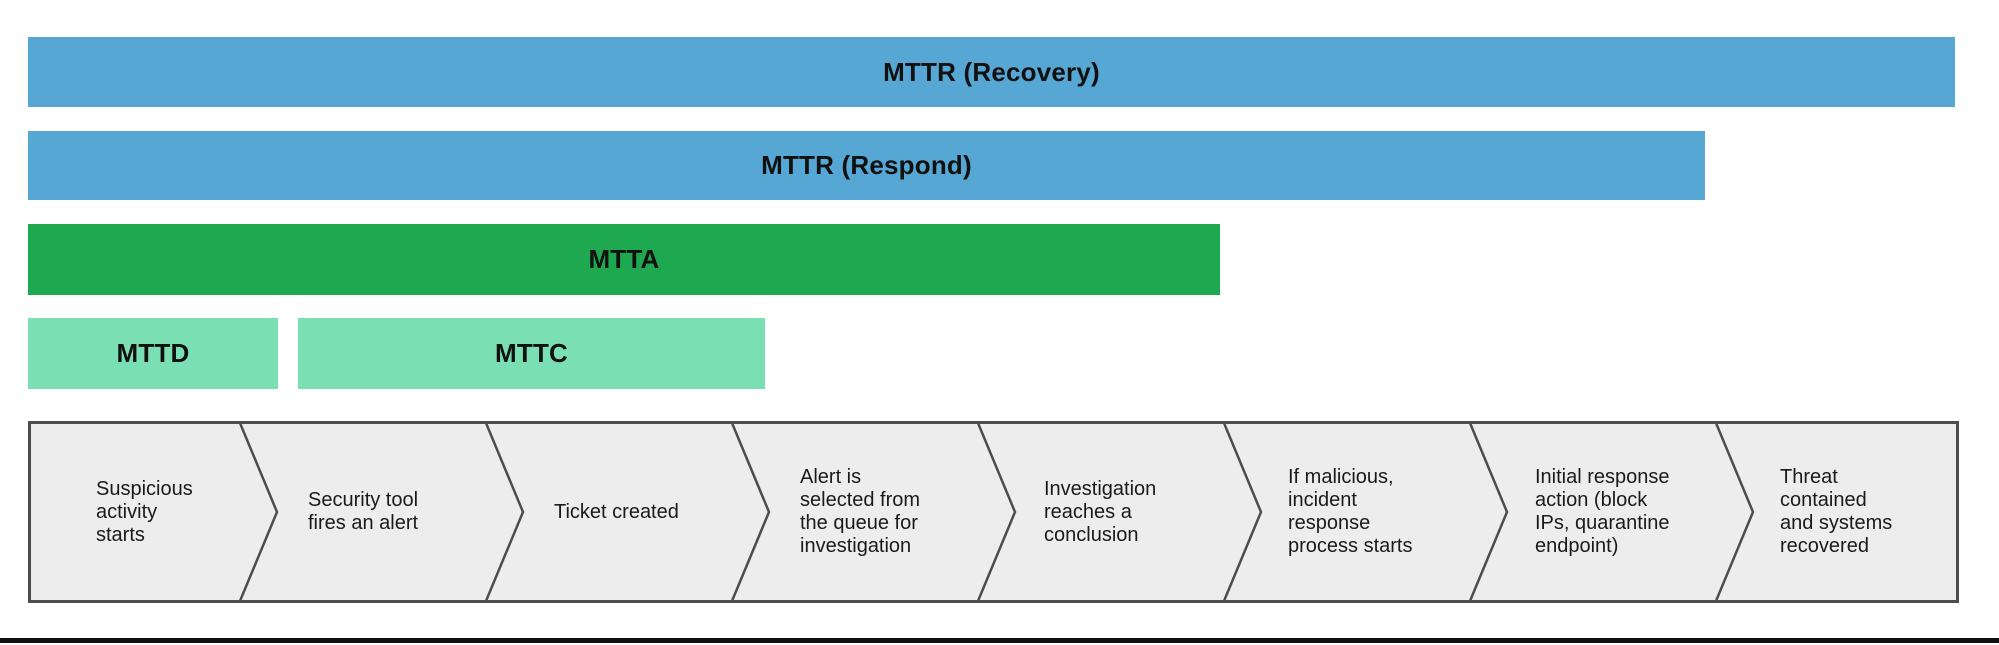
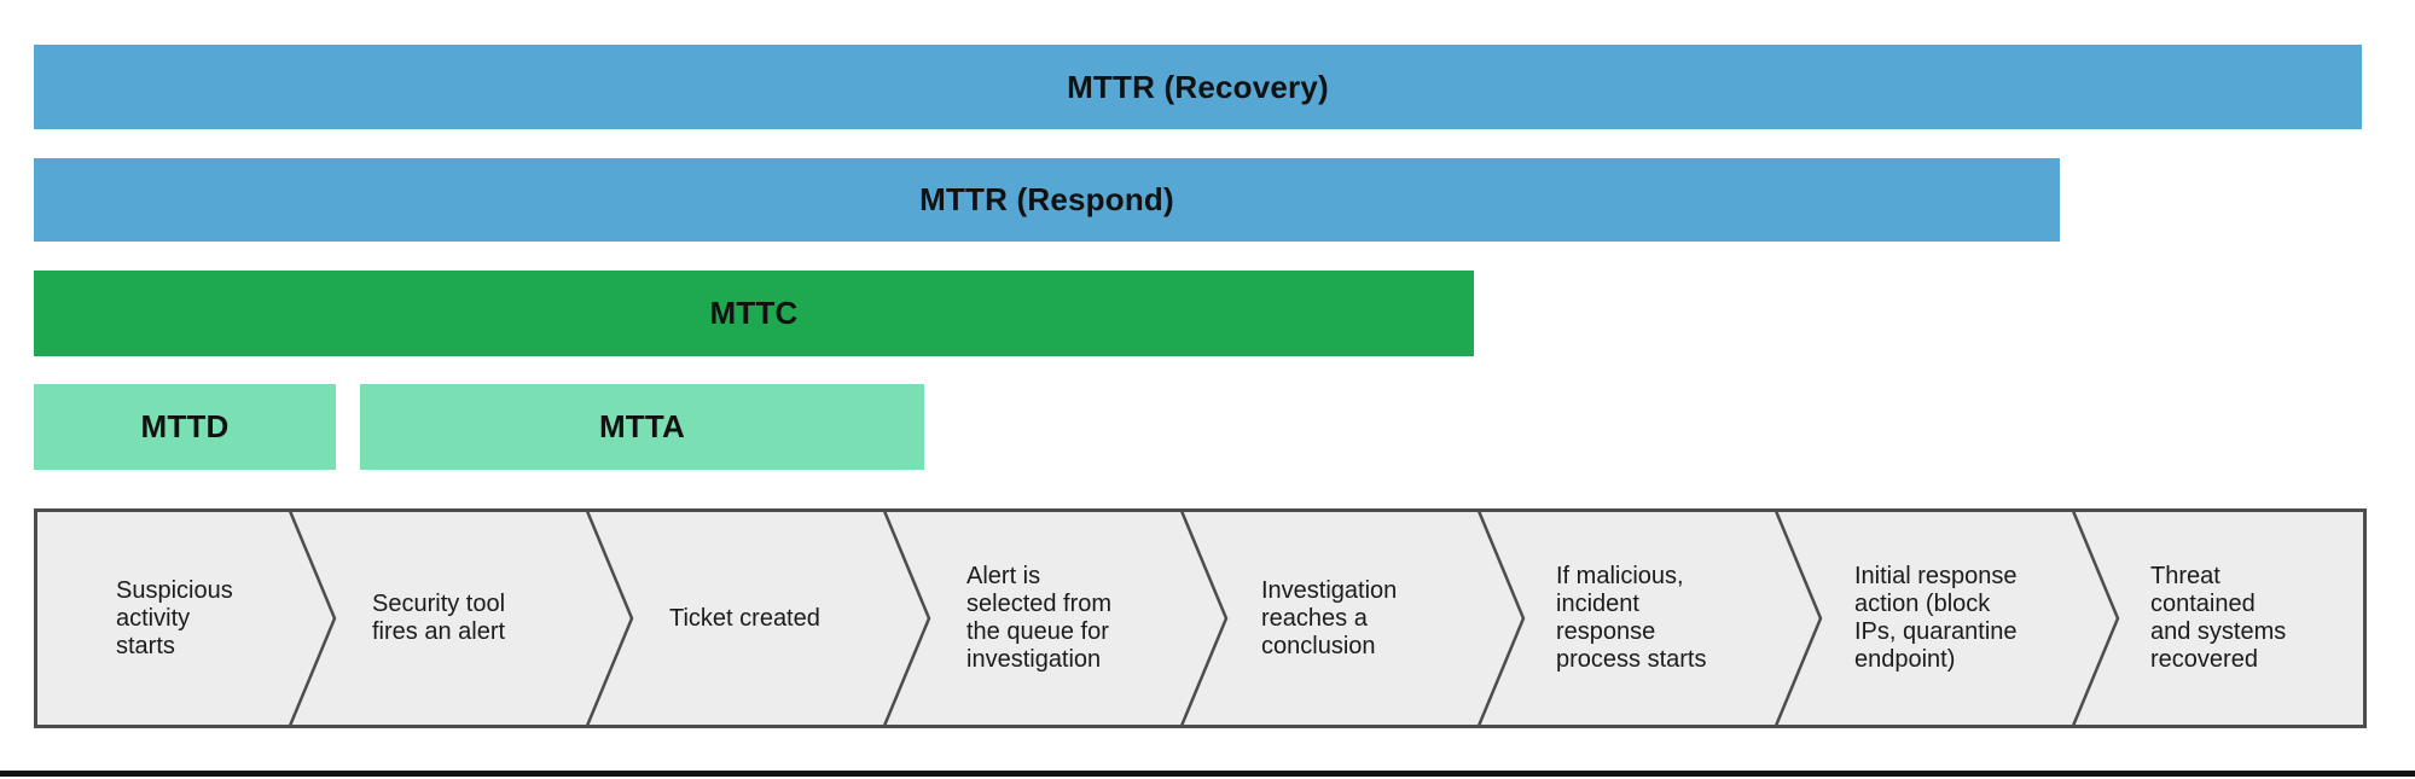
  MTTR (Recovery)
  MTTR (Respond)
- MTTA
+ MTTC
  MTTD
- MTTC
+ MTTA
  Suspicious
  activity
  starts
  Security tool
  fires an alert
  Ticket created
  Alert is
  selected from
  the queue for
  investigation
  Investigation
  reaches a
  conclusion
  If malicious,
  incident
  response
  process starts
  Initial response
  action (block
  IPs, quarantine
  endpoint)
  Threat
  contained
  and systems
  recovered
